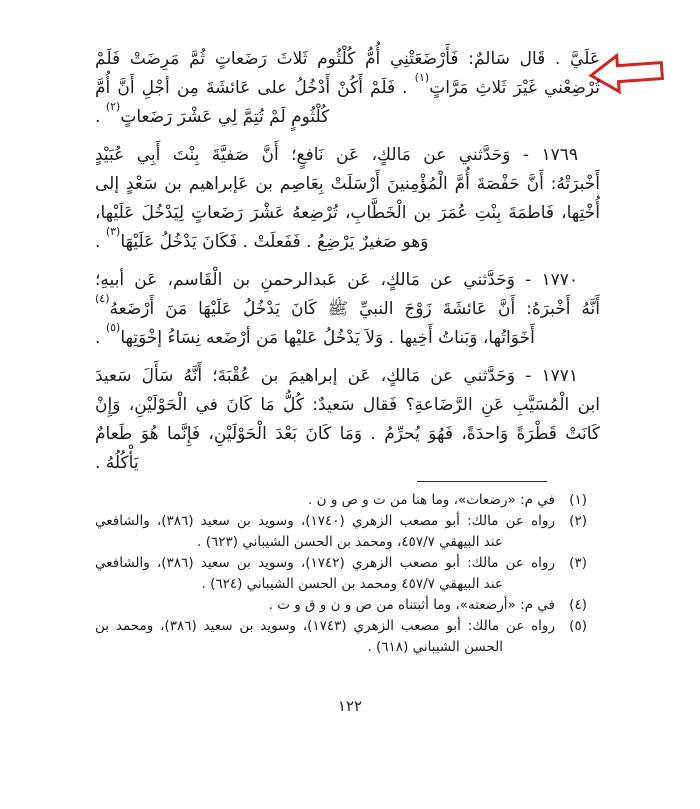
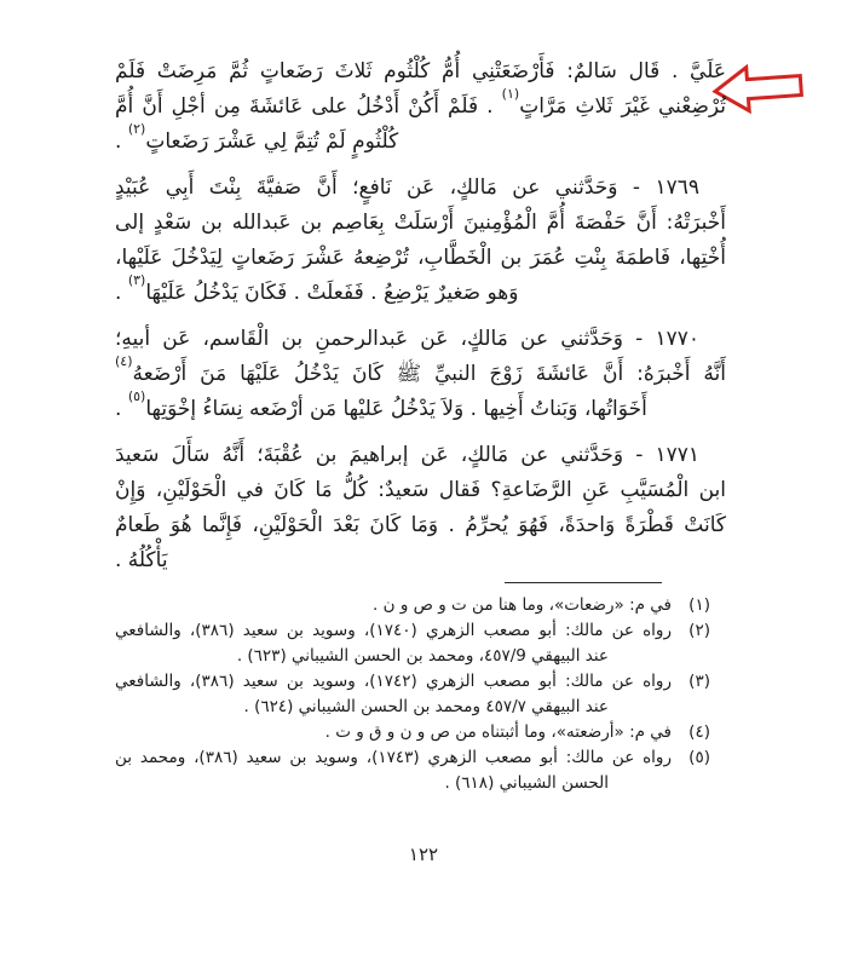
  عَلَيَّ . قَال سَالمٌ: فَأَرْضَعَتْنِي أُمُّ كُلْثُوم ثَلاثَ رَضَعاتٍ ثُمَّ مَرِضَتْ فَلَمْ
  تُرْضِعْني غَيْرَ ثَلاثِ مَرَّاتٍ(١) . فَلَمْ أَكُنْ أَدْخُلُ على عَائشَةَ مِن أجْلِ أَنَّ أُمَّ
  كُلْثُومٍ لَمْ تُتِمَّ لِي عَشْرَ رَضَعاتٍ(٢) .
  ١٧٦٩ - وَحَدَّثني عن مَالكٍ، عَن نَافعٍ؛ أَنَّ صَفيَّةَ بِنْتَ أَبِي عُبَيْدٍ
- أَخْبرَتْهُ: أَنَّ حَفْصَةَ أُمَّ الْمُؤْمِنينَ أَرْسَلَتْ بِعَاصِم بن عَإبراهيم بن سَعْدٍ إلى
+ أَخْبرَتْهُ: أَنَّ حَفْصَةَ أُمَّ الْمُؤْمِنينَ أَرْسَلَتْ بِعَاصِم بن عَبدالله بن سَعْدٍ إلى
  أُخْتِها، فَاطمَةَ بِنْتِ عُمَرَ بن الْخَطَّابِ، تُرْضِعهُ عَشْرَ رَضَعاتٍ لِيَدْخُلَ عَلَيْها،
  وَهو صَغيرٌ يَرْضِعُ . فَفَعلَتْ . فَكَانَ يَدْخُلُ عَلَيْهَا(٣) .
  ١٧٧٠ - وَحَدَّثني عن مَالكٍ، عَن عَبدالرحمنِ بن الْقَاسم، عَن أبيهِ؛
  أَنَّهُ أَخْبرَهُ: أَنَّ عَائشَةَ زَوْجَ النبيِّ ﷺ كَانَ يَدْخُلُ عَلَيْهَا مَنَ أَرْضَعهُ(٤)
  أَخَوَاتُها، وَبَناتُ أَخِيها . وَلاَ يَدْخُلُ عَليْها مَن أرْضَعه نِسَاءُ إخْوَتِها(٥) .
  ١٧٧١ - وَحَدَّثني عن مَالكٍ، عَن إبراهيمَ بن عُقْبَةَ؛ أَنَّهُ سَأَلَ سَعيدَ
  ابن الْمُسَيَّبِ عَنِ الرَّضَاعةِ؟ فَقال سَعيدٌ: كُلُّ مَا كَانَ في الْحَوْلَيْنِ، وَإِنْ
  كَانَتْ قَطْرَةً وَاحدَةً، فَهُوَ يُحرِّمُ . وَمَا كَانَ بَعْدَ الْحَوْلَيْنِ، فَإِنَّما هُوَ طَعامٌ
  يَأْكُلُهُ .
  (١)
  في م: «رضعات»، وما هنا من ت و ص و ن .
  (٢)
  رواه عن مالك: أبو مصعب الزهري (١٧٤٠)، وسويد بن سعيد (٣٨٦)، والشافعي
- عند البيهقي ٤٥٧/٧، ومحمد بن الحسن الشيباني (٦٢٣) .
+ عند البيهقي ٤٥٧/9، ومحمد بن الحسن الشيباني (٦٢٣) .
  (٣)
  رواه عن مالك: أبو مصعب الزهري (١٧٤٢)، وسويد بن سعيد (٣٨٦)، والشافعي
  عند البيهقي ٤٥٧/٧ ومحمد بن الحسن الشيباني (٦٢٤) .
  (٤)
  في م: «أرضعته»، وما أثبتناه من ص و ن و ق و ت .
  (٥)
  رواه عن مالك: أبو مصعب الزهري (١٧٤٣)، وسويد بن سعيد (٣٨٦)، ومحمد بن
  الحسن الشيباني (٦١٨) .
  ١٢٢
